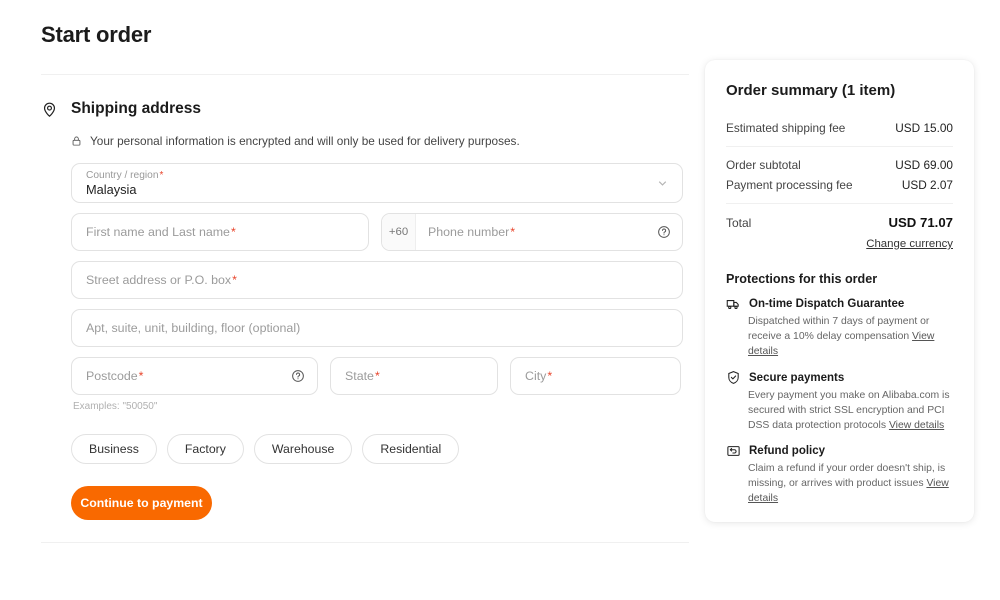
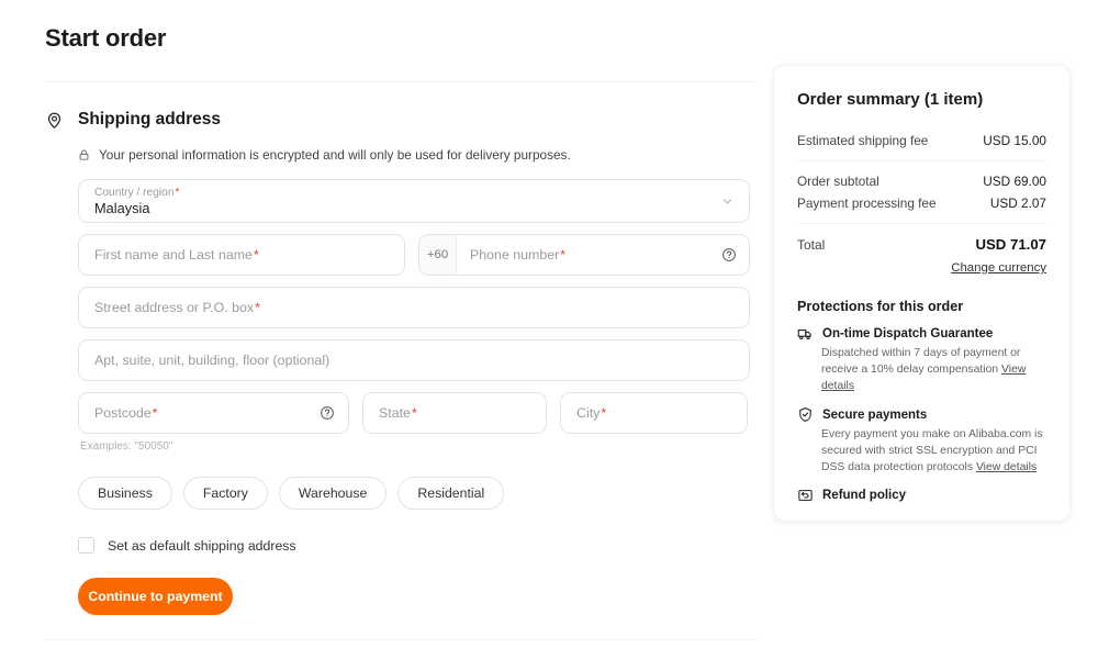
  Start order
  Shipping address
  Your personal information is encrypted and will only be used for delivery purposes.
  Country / region*
  Malaysia
  First name and Last name
  *
  +60
  Phone number
  *
  Street address or P.O. box
  *
  Apt, suite, unit, building, floor (optional)
  Postcode
  *
  State
  *
  City
  *
  Examples: "50050"
  Business
  Factory
  Warehouse
  Residential
+ Set as default shipping address
  Continue to payment
  Order summary (1 item)
  Estimated shipping fee
  USD 15.00
  Order subtotal
  USD 69.00
  Payment processing fee
  USD 2.07
  Total
  USD 71.07
  Change currency
  Protections for this order
  On-time Dispatch Guarantee
  Dispatched within 7 days of payment or receive a 10% delay compensation View details
  Secure payments
  Every payment you make on Alibaba.com is secured with strict SSL encryption and PCI DSS data protection protocols View details
  Refund policy
- Claim a refund if your order doesn't ship, is missing, or arrives with product issues View details
